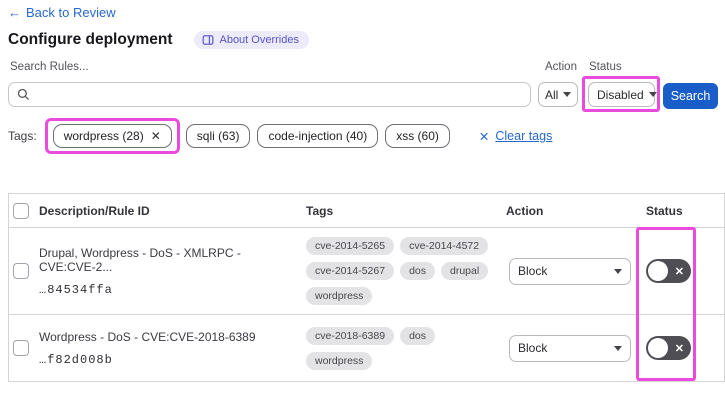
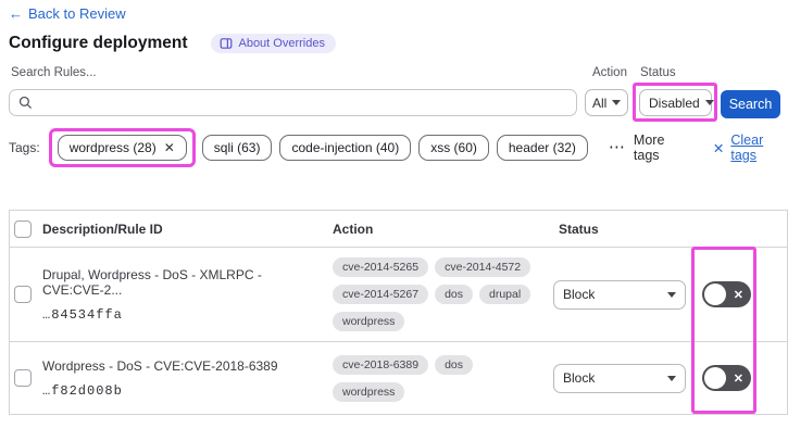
  ←
  Back to Review
  Configure deployment
  About Overrides
  Search Rules...
  Action
  All
  Status
  Disabled
  Search
  Tags:
  wordpress (28)
  ✕
  sqli (63)
  code-injection (40)
  xss (60)
+ header (32)
+ ⋯
+ More tags
  ✕
  Clear tags
  Description/Rule ID
- Tags
  Action
  Status
  Drupal, Wordpress - DoS - XMLRPC - CVE:CVE-2...
  …84534ffa
  cve-2014-5265
  cve-2014-4572
  cve-2014-5267
  dos
  drupal
  wordpress
  Block
  ✕
  Wordpress - DoS - CVE:CVE-2018-6389
  …f82d008b
  cve-2018-6389
  dos
  wordpress
  Block
  ✕
